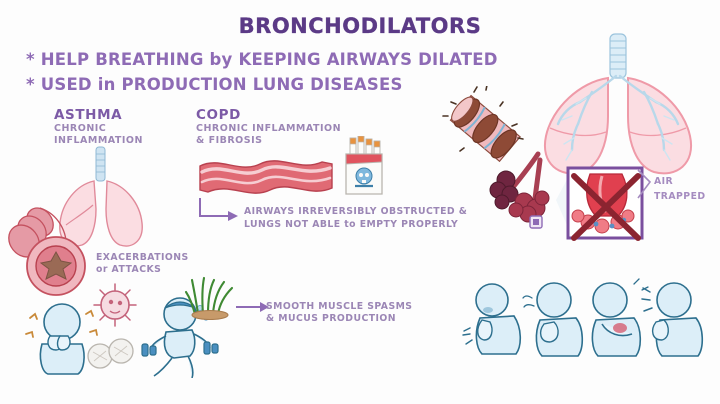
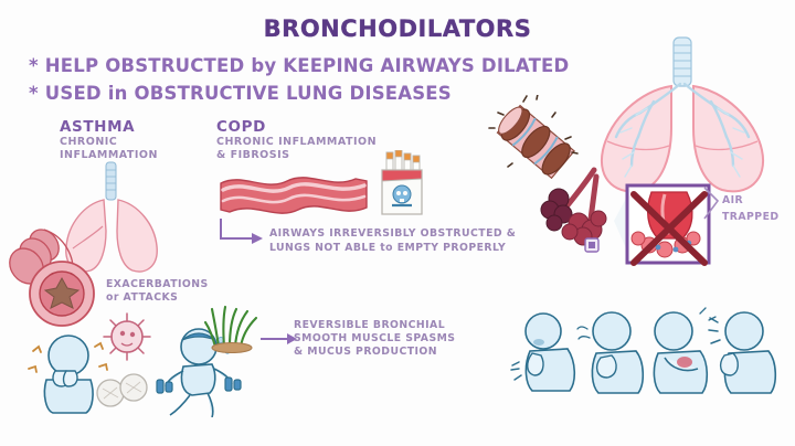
  BRONCHODILATORS
- * HELP BREATHING by KEEPING AIRWAYS DILATED
+ * HELP OBSTRUCTED by KEEPING AIRWAYS DILATED
- * USED in PRODUCTION LUNG DISEASES
+ * USED in OBSTRUCTIVE LUNG DISEASES
  ASTHMA
  CHRONIC
  INFLAMMATION
  EXACERBATIONS
  or ATTACKS
+ REVERSIBLE BRONCHIAL
  SMOOTH MUSCLE SPASMS
  & MUCUS PRODUCTION
  COPD
  CHRONIC INFLAMMATION
  & FIBROSIS
  AIRWAYS IRREVERSIBLY OBSTRUCTED &
  LUNGS NOT ABLE to EMPTY PROPERLY
  AIR
  TRAPPED
